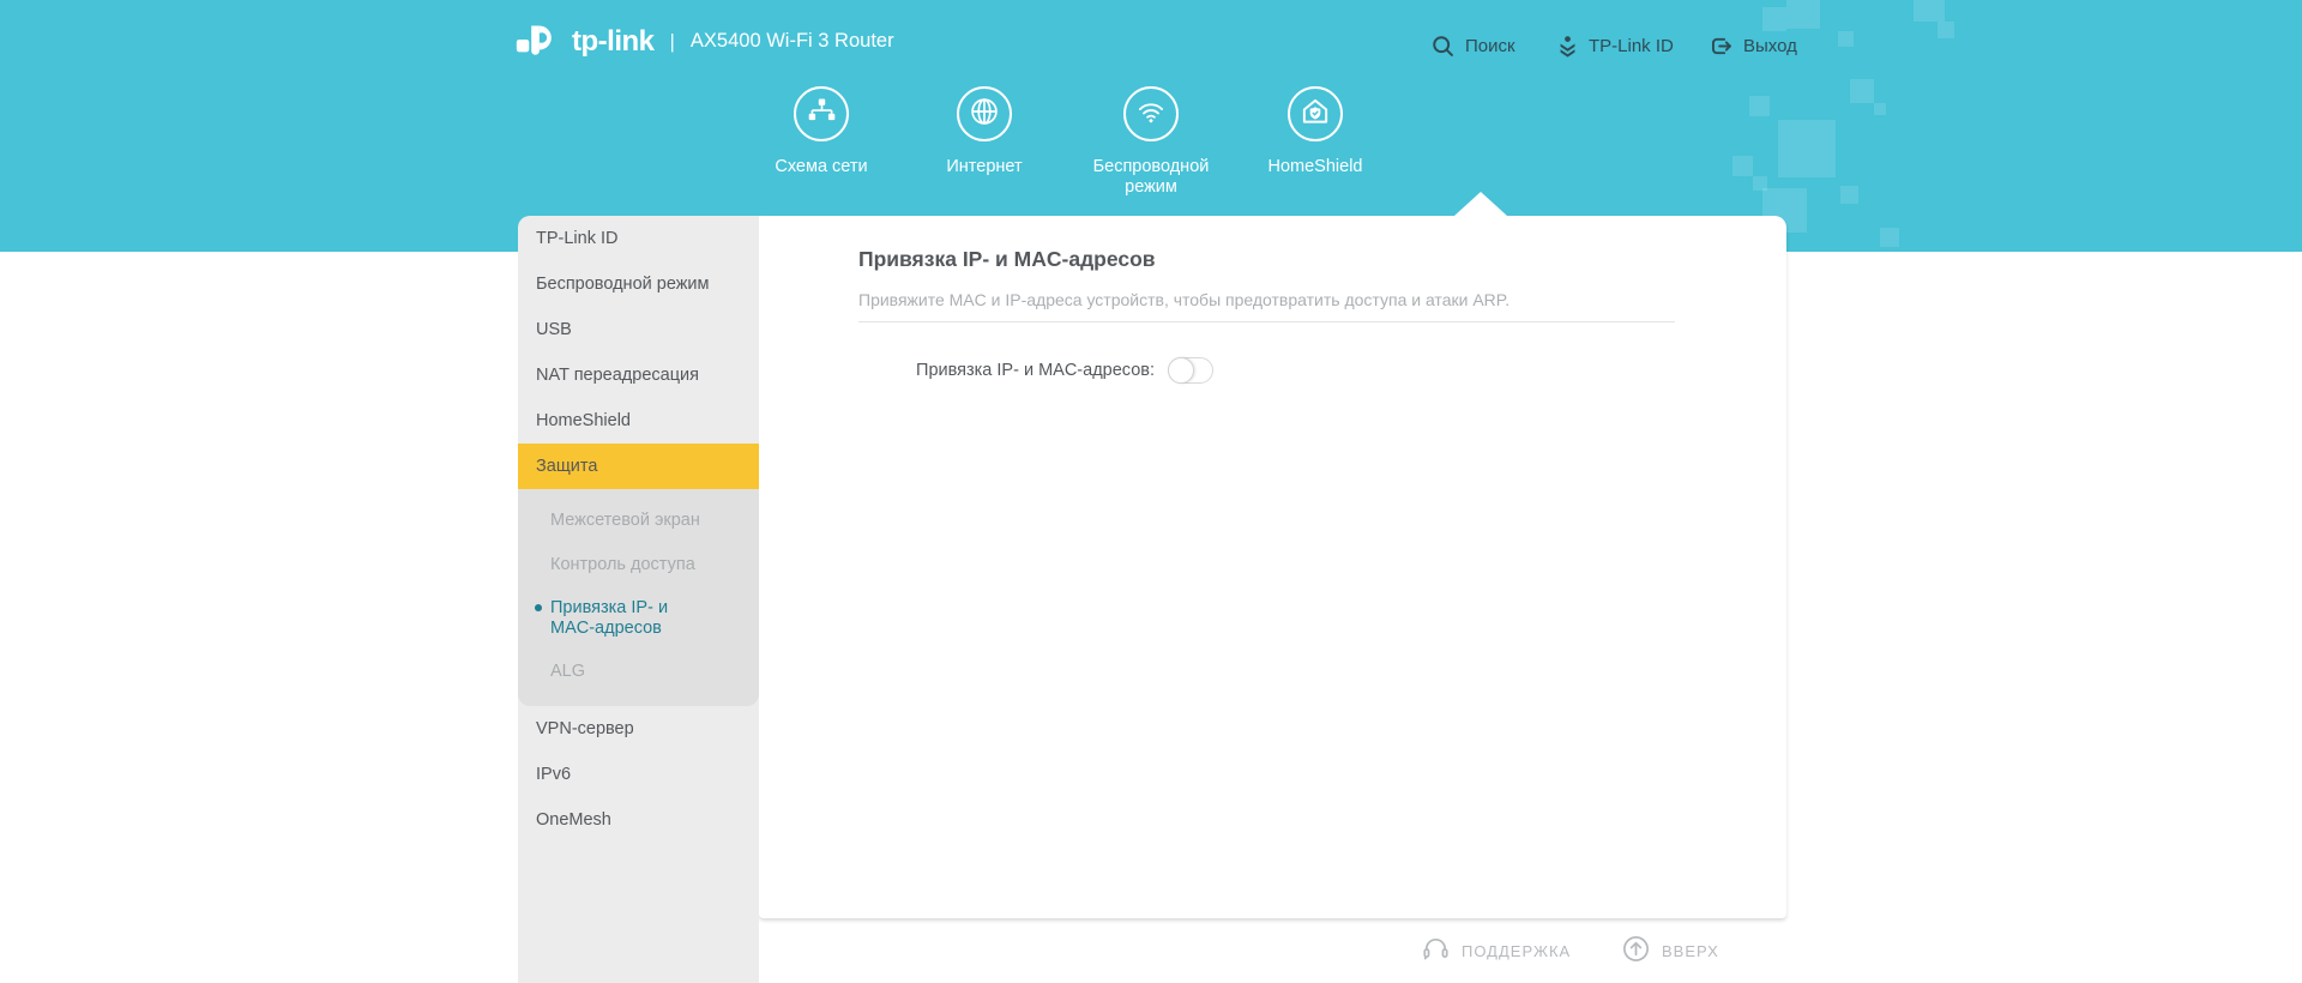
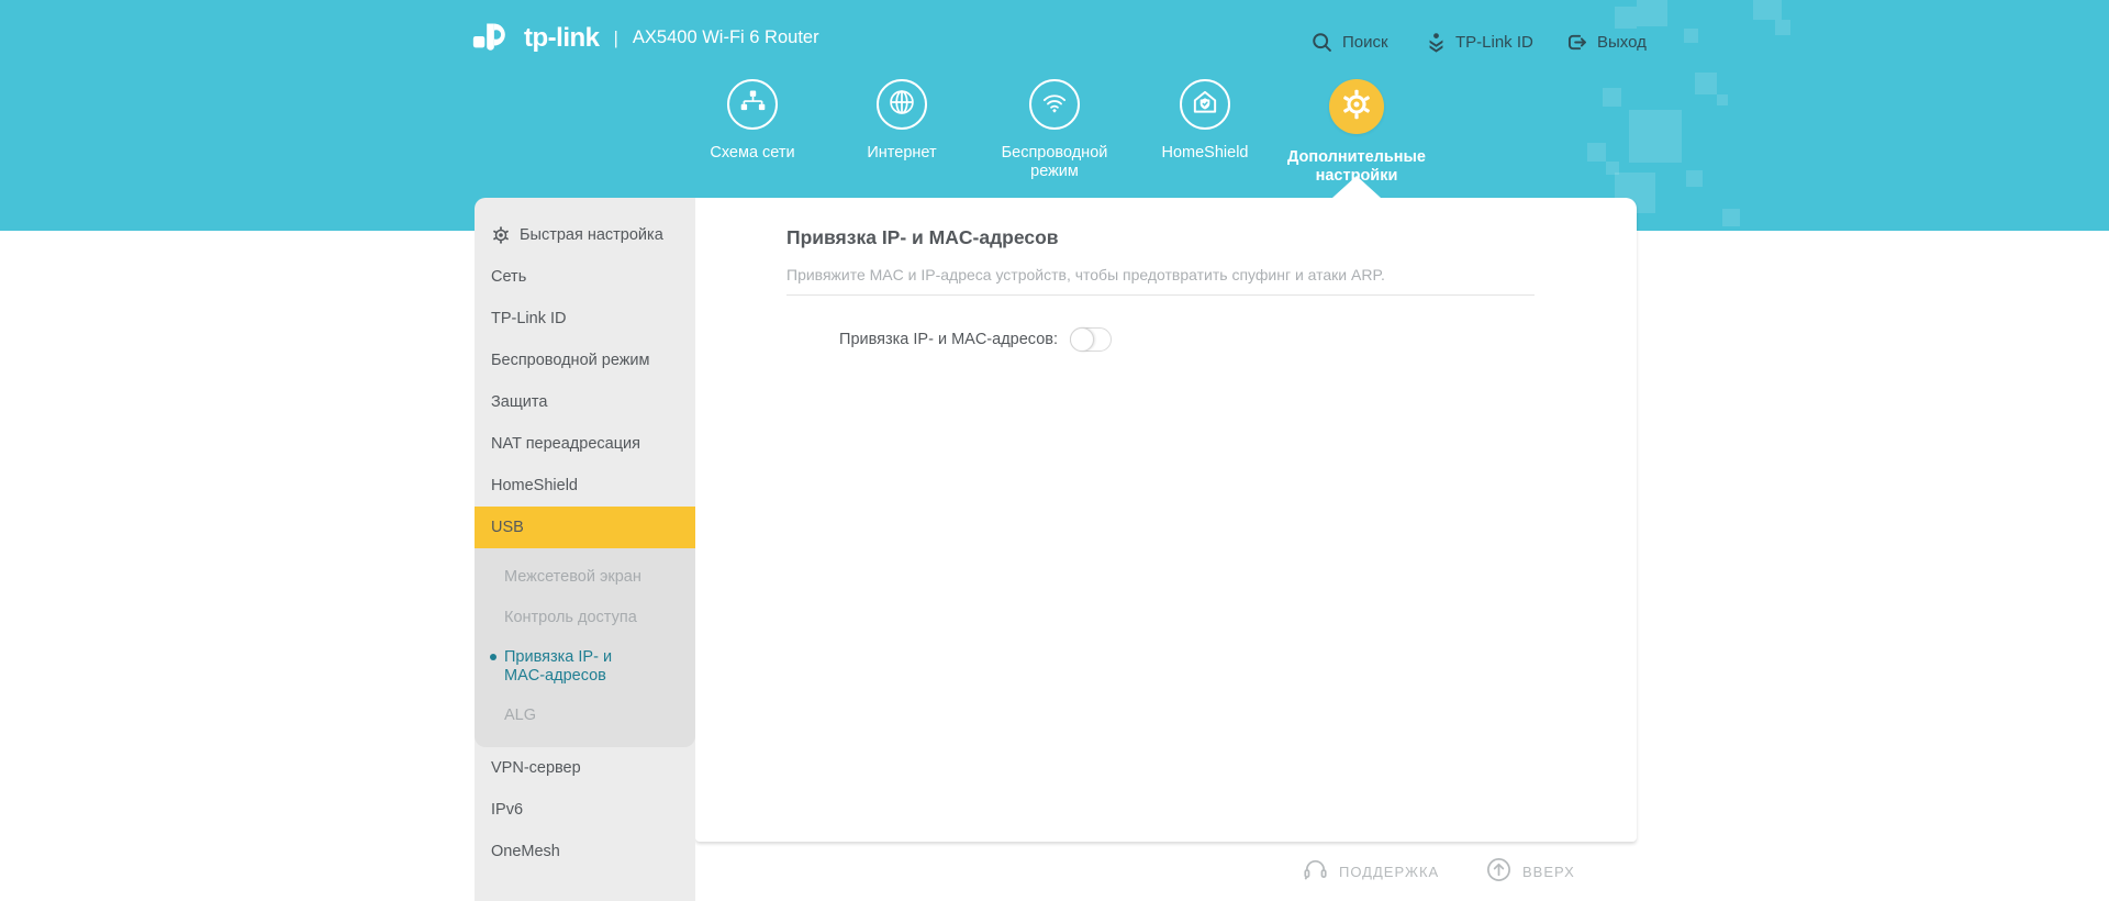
  tp-link
  |
- AX5400 Wi-Fi 3 Router
+ AX5400 Wi-Fi 6 Router
  Поиск
  TP-Link ID
  Выход
  Схема сети
  Интернет
  Беспроводной режим
  HomeShield
+ Дополнительные настройки
+ Быстрая настройка
+ Сеть
  TP-Link ID
  Беспроводной режим
- USB
+ Защита
  NAT переадресация
  HomeShield
- Защита
+ USB
  Межсетевой экран
  Контроль доступа
  Привязка IP- и MAC-адресов
  ALG
  VPN-сервер
  IPv6
  OneMesh
  Привязка IP- и MAC-адресов
- Привяжите MAC и IP-адреса устройств, чтобы предотвратить доступа и атаки ARP.
+ Привяжите MAC и IP-адреса устройств, чтобы предотвратить спуфинг и атаки ARP.
  Привязка IP- и MAC-адресов:
  ПОДДЕРЖКА
  ВВЕРХ
